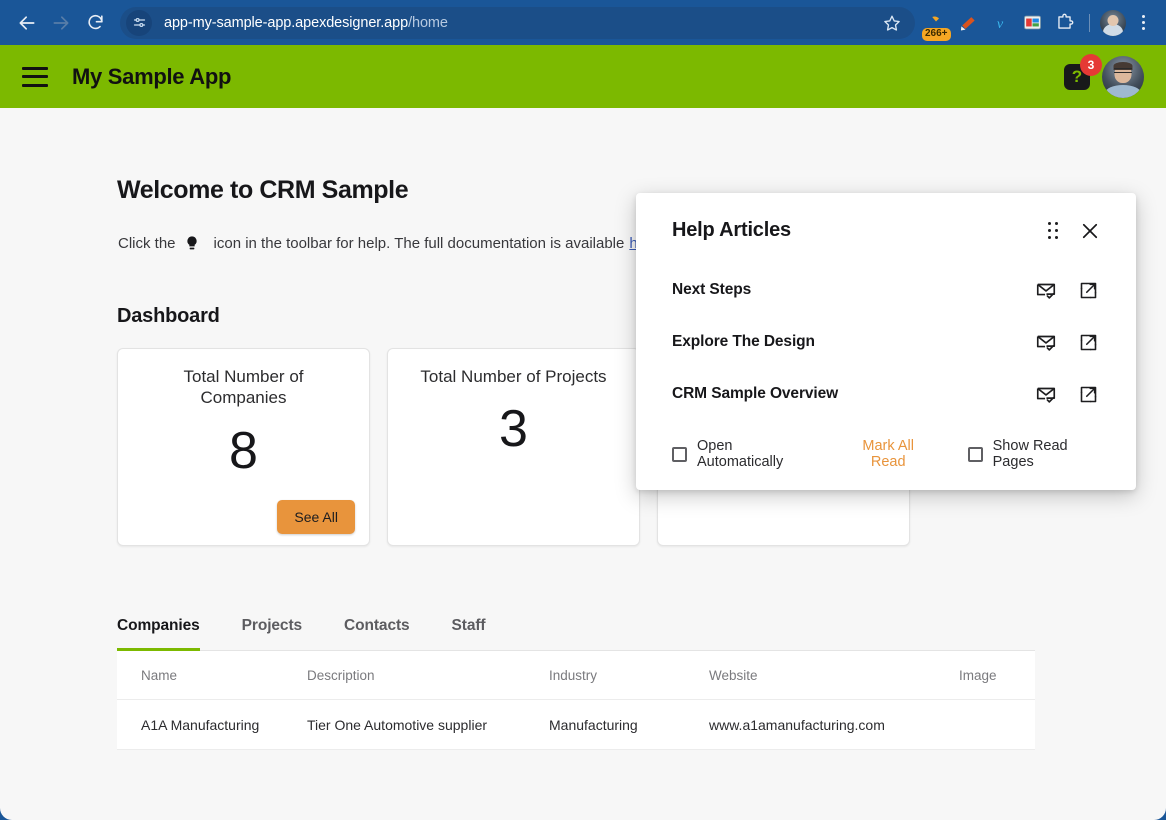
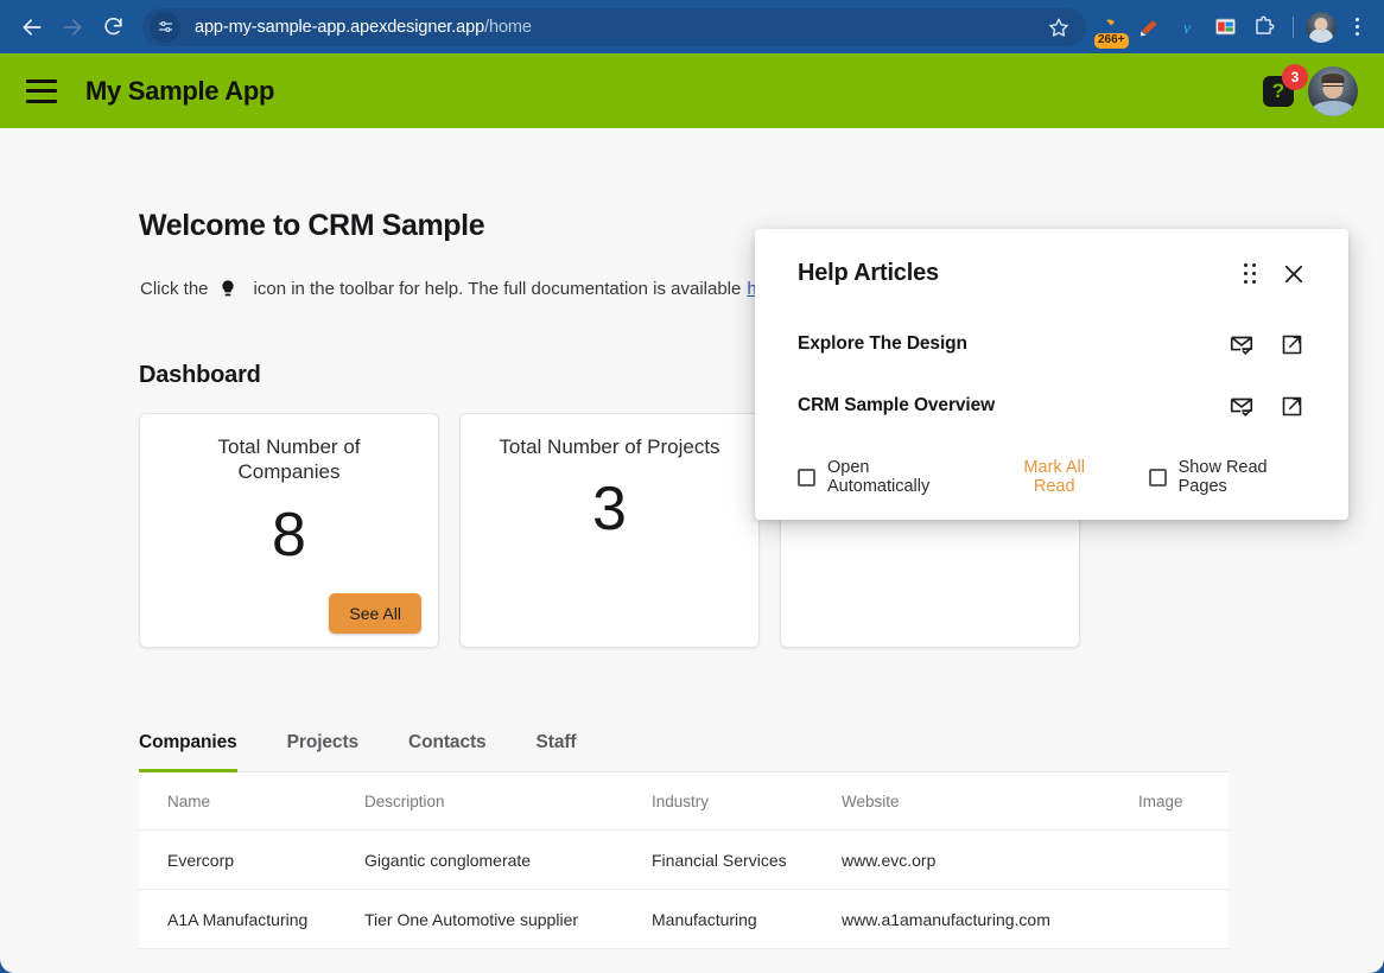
  app-my-sample-app.apexdesigner.app/home
  266+
  v
  My Sample App
  ?
  3
  Welcome to CRM Sample
  Click the
  icon in the toolbar for help. The full documentation is available
  h
  Dashboard
  Total Number of Companies
  8
  See All
  Total Number of Projects
  3
  Companies
  Projects
  Contacts
  Staff
  Name	Description	Industry	Website	Image
+ Evercorp	Gigantic conglomerate	Financial Services	www.evc.orp
  A1A Manufacturing	Tier One Automotive supplier	Manufacturing	www.a1amanufacturing.com
  Help Articles
- Next Steps
  Explore The Design
  CRM Sample Overview
  Open Automatically
  Mark All Read
  Show Read Pages
